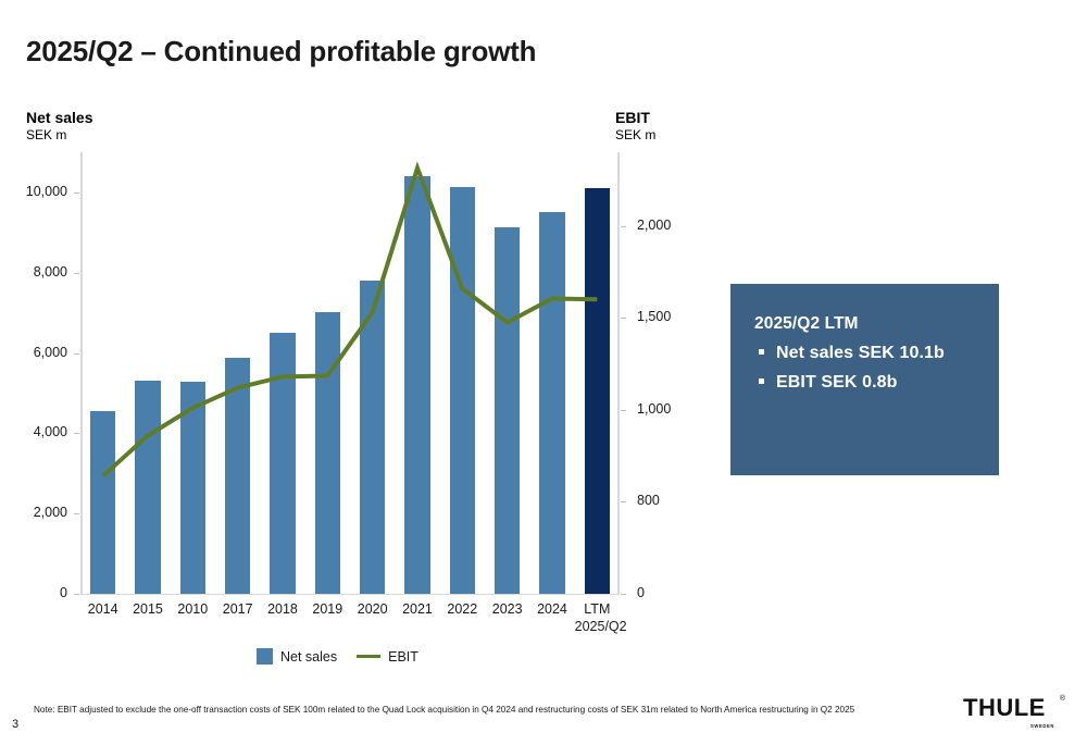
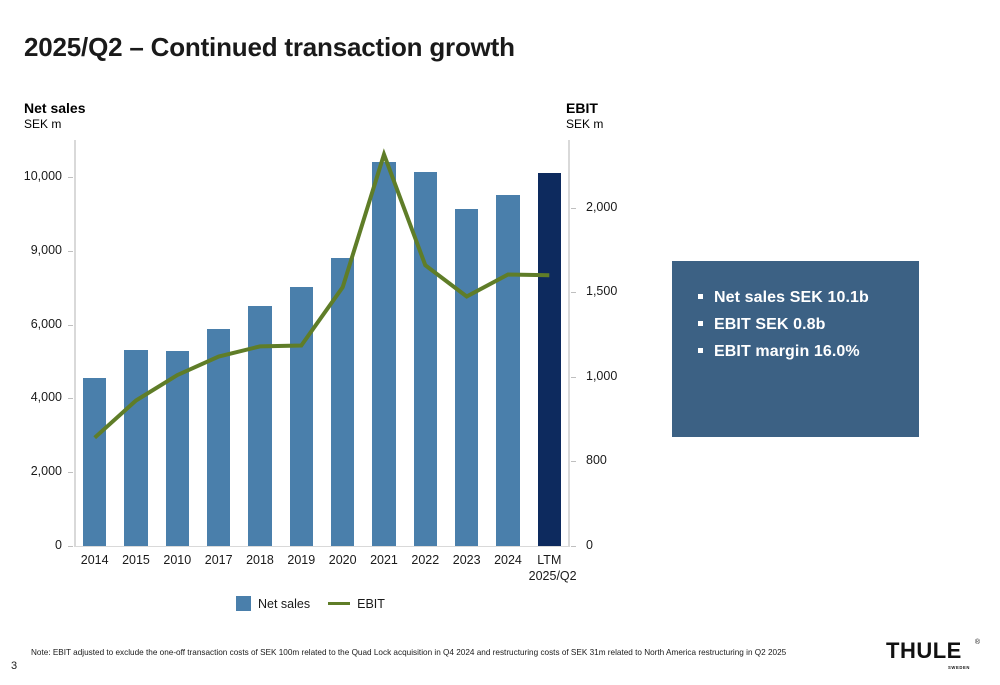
- 2025/Q2 – Continued profitable growth
+ 2025/Q2 – Continued transaction growth
  Net sales
  SEK m
  EBIT
  SEK m
  0
  2,000
  4,000
  6,000
- 8,000
+ 9,000
  10,000
  0
  800
  1,000
  1,500
  2,000
  2014
  2015
  2010
  2017
  2018
  2019
  2020
  2021
  2022
  2023
  2024
  LTM
  2025/Q2
  Net sales
  EBIT
- 2025/Q2 LTM
  Net sales SEK 10.1b
  EBIT SEK 0.8b
+ EBIT margin 16.0%
  3
  Note: EBIT adjusted to exclude the one-off transaction costs of SEK 100m related to the Quad Lock acquisition in Q4 2024 and restructuring costs of SEK 31m related to North America restructuring in Q2 2025
  THULE
